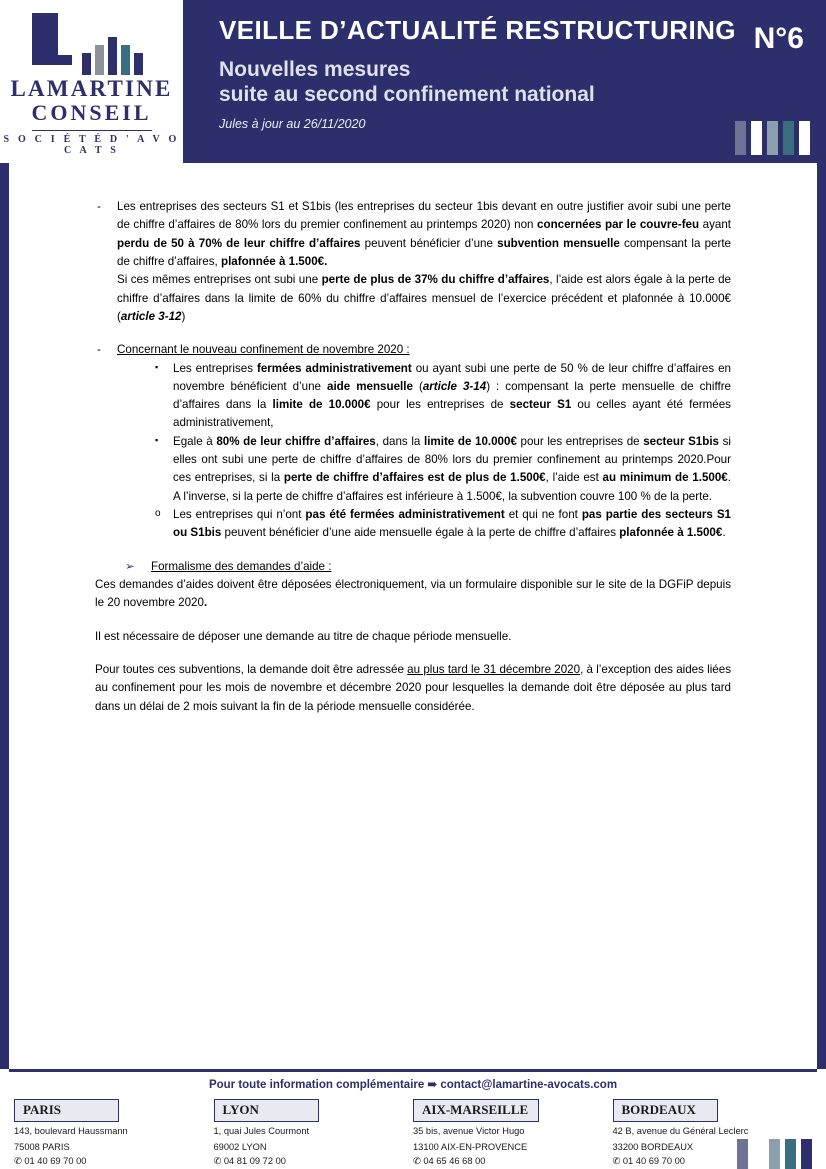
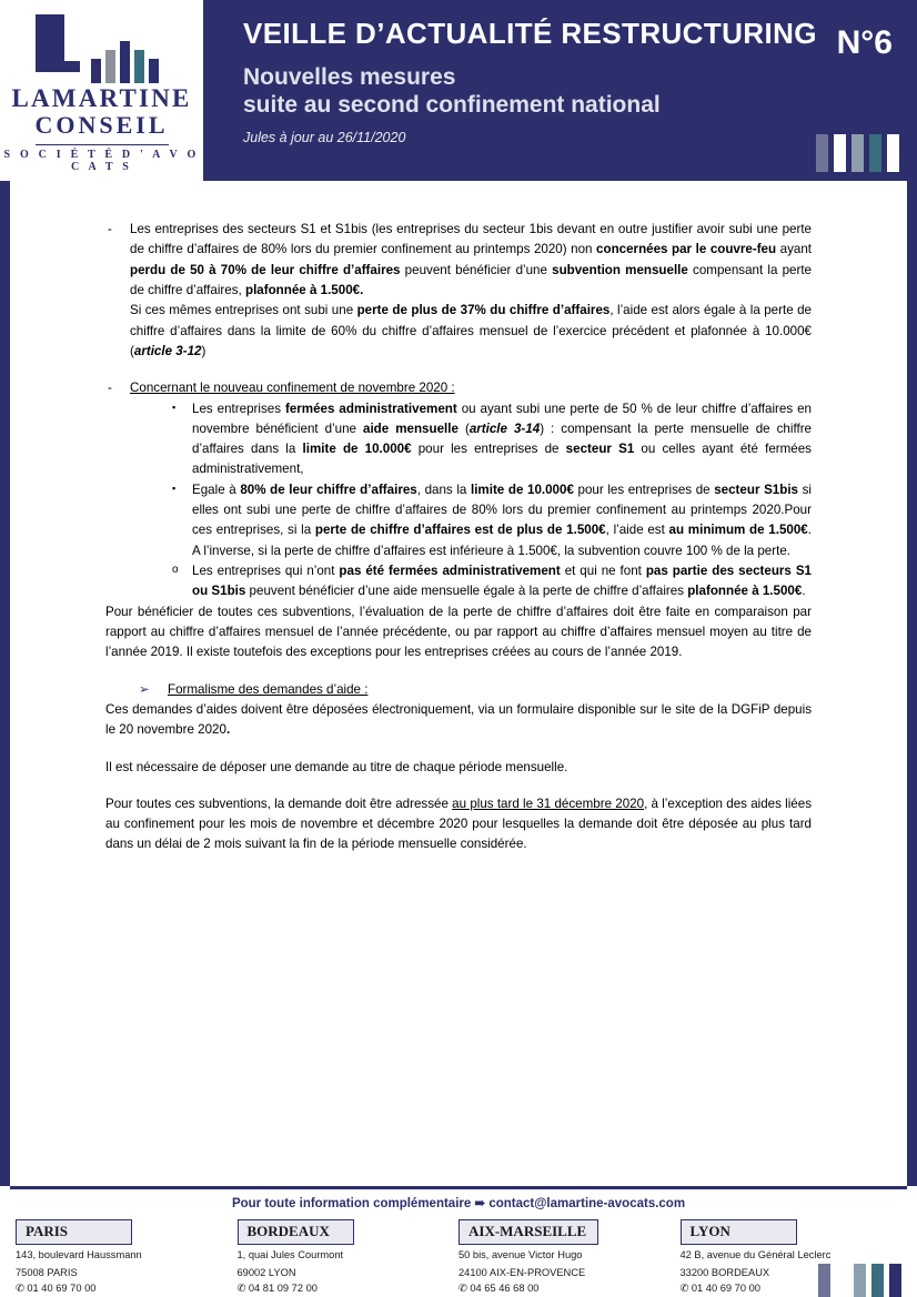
  LAMARTINE
  CONSEIL
  S O C I É T É D ' A V O C A T S
  VEILLE D’ACTUALITÉ RESTRUCTURING
  Nouvelles mesures
  suite au second confinement national
  Jules à jour au 26/11/2020
  N°6
  -
  Les entreprises des secteurs S1 et S1bis (les entreprises du secteur 1bis devant en outre justifier avoir subi une perte de chiffre d’affaires de 80% lors du premier confinement au printemps 2020) non concernées par le couvre-feu ayant perdu de 50 à 70% de leur chiffre d’affaires peuvent bénéficier d’une subvention mensuelle compensant la perte de chiffre d’affaires, plafonnée à 1.500€.
  Si ces mêmes entreprises ont subi une perte de plus de 37% du chiffre d’affaires, l’aide est alors égale à la perte de chiffre d’affaires dans la limite de 60% du chiffre d’affaires mensuel de l’exercice précédent et plafonnée à 10.000€ (article 3-12)
  -
  Concernant le nouveau confinement de novembre 2020 :
  ▪
  Les entreprises fermées administrativement ou ayant subi une perte de 50 % de leur chiffre d’affaires en novembre bénéficient d’une aide mensuelle (article 3-14) : compensant la perte mensuelle de chiffre d’affaires dans la limite de 10.000€ pour les entreprises de secteur S1 ou celles ayant été fermées administrativement,
  ▪
  Egale à 80% de leur chiffre d’affaires, dans la limite de 10.000€ pour les entreprises de secteur S1bis si elles ont subi une perte de chiffre d’affaires de 80% lors du premier confinement au printemps 2020.Pour ces entreprises, si la perte de chiffre d’affaires est de plus de 1.500€, l’aide est au minimum de 1.500€. A l’inverse, si la perte de chiffre d’affaires est inférieure à 1.500€, la subvention couvre 100 % de la perte.
  o
  Les entreprises qui n’ont pas été fermées administrativement et qui ne font pas partie des secteurs S1 ou S1bis peuvent bénéficier d’une aide mensuelle égale à la perte de chiffre d’affaires plafonnée à 1.500€.
+ Pour bénéficier de toutes ces subventions, l’évaluation de la perte de chiffre d’affaires doit être faite en comparaison par rapport au chiffre d’affaires mensuel de l’année précédente, ou par rapport au chiffre d’affaires mensuel moyen au titre de l’année 2019. Il existe toutefois des exceptions pour les entreprises créées au cours de l’année 2019.
  ➢
  Formalisme des demandes d’aide :
  Ces demandes d’aides doivent être déposées électroniquement, via un formulaire disponible sur le site de la DGFiP depuis le 20 novembre 2020.
  Il est nécessaire de déposer une demande au titre de chaque période mensuelle.
  Pour toutes ces subventions, la demande doit être adressée au plus tard le 31 décembre 2020, à l’exception des aides liées au confinement pour les mois de novembre et décembre 2020 pour lesquelles la demande doit être déposée au plus tard dans un délai de 2 mois suivant la fin de la période mensuelle considérée.
  Pour toute information complémentaire ➠ contact@lamartine-avocats.com
  PARIS
  143, boulevard Haussmann
  75008 PARIS
  ✆ 01 40 69 70 00
- LYON
+ BORDEAUX
  1, quai Jules Courmont
  69002 LYON
  ✆ 04 81 09 72 00
  AIX-MARSEILLE
- 35 bis, avenue Victor Hugo
+ 50 bis, avenue Victor Hugo
- 13100 AIX-EN-PROVENCE
+ 24100 AIX-EN-PROVENCE
  ✆ 04 65 46 68 00
- BORDEAUX
+ LYON
  42 B, avenue du Général Leclerc
  33200 BORDEAUX
  ✆ 01 40 69 70 00
